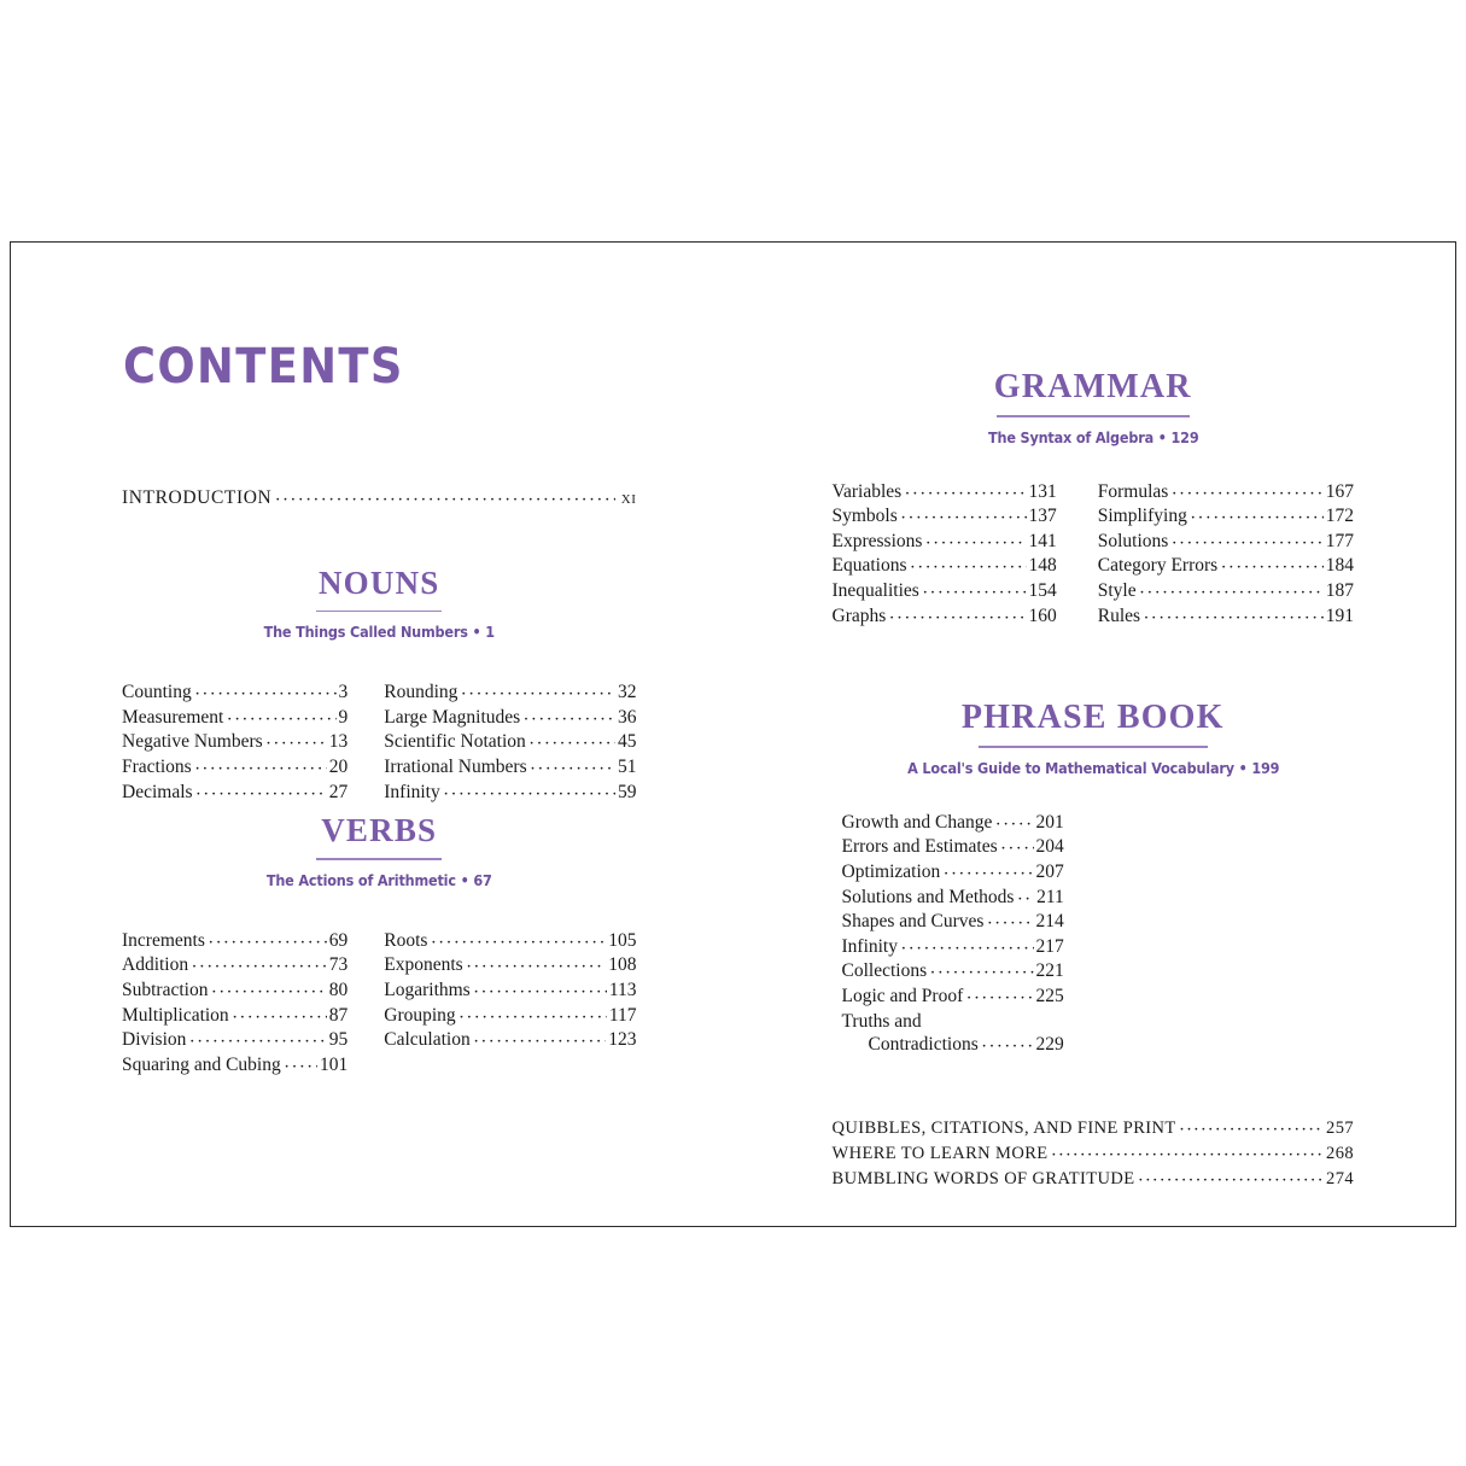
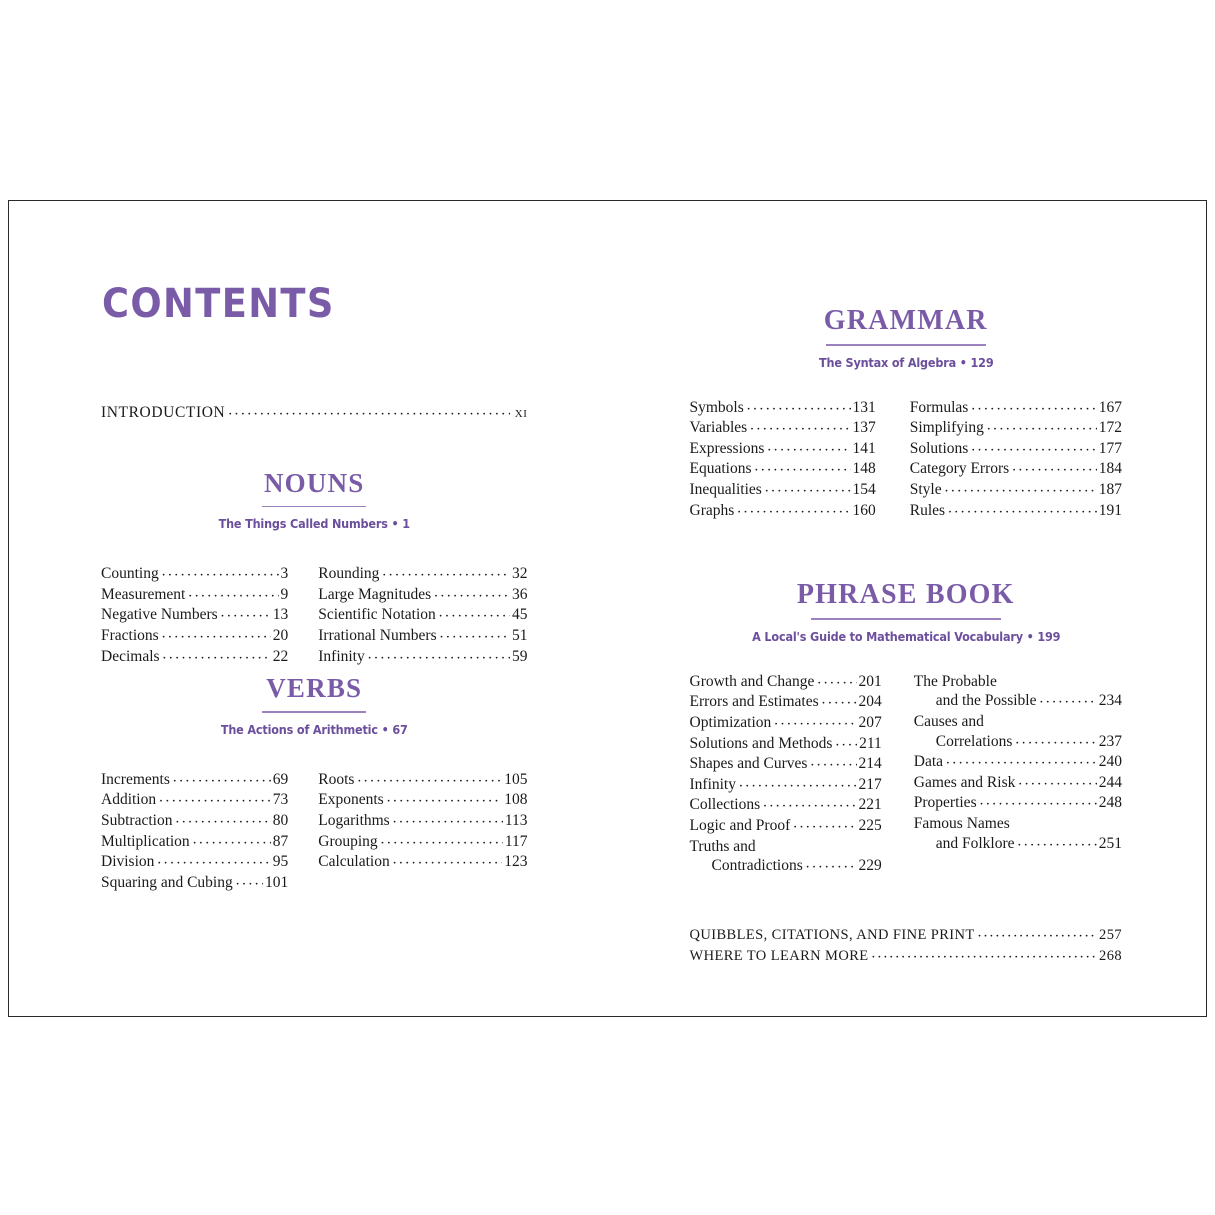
  CONTENTS
  INTRODUCTION
  xi
  NOUNS
  The Things Called Numbers • 1
  Counting
  3
  Measurement
  9
  Negative Numbers
  13
  Fractions
  20
  Decimals
- 27
+ 22
  Rounding
  32
  Large Magnitudes
  36
  Scientific Notation
  45
  Irrational Numbers
  51
  Infinity
  59
  VERBS
  The Actions of Arithmetic • 67
  Increments
  69
  Addition
  73
  Subtraction
  80
  Multiplication
  87
  Division
  95
  Squaring and Cubing
  101
  Roots
  105
  Exponents
  108
  Logarithms
  113
  Grouping
  117
  Calculation
  123
  GRAMMAR
  The Syntax of Algebra • 129
- Variables
+ Symbols
  131
- Symbols
+ Variables
  137
  Expressions
  141
  Equations
  148
  Inequalities
  154
  Graphs
  160
  Formulas
  167
  Simplifying
  172
  Solutions
  177
  Category Errors
  184
  Style
  187
  Rules
  191
  PHRASE BOOK
  A Local's Guide to Mathematical Vocabulary • 199
  Growth and Change
  201
  Errors and Estimates
  204
  Optimization
  207
  Solutions and Methods
  211
  Shapes and Curves
  214
  Infinity
  217
  Collections
  221
  Logic and Proof
  225
  Truths and
  Contradictions
  229
+ The Probable
+ and the Possible
+ 234
+ Causes and
+ Correlations
+ 237
+ Data
+ 240
+ Games and Risk
+ 244
+ Properties
+ 248
+ Famous Names
+ and Folklore
+ 251
  QUIBBLES, CITATIONS, AND FINE PRINT
  257
  WHERE TO LEARN MORE
  268
- BUMBLING WORDS OF GRATITUDE
- 274
